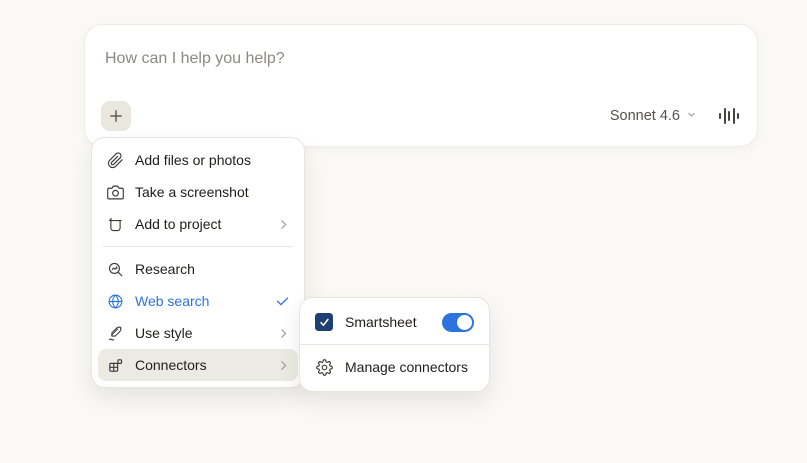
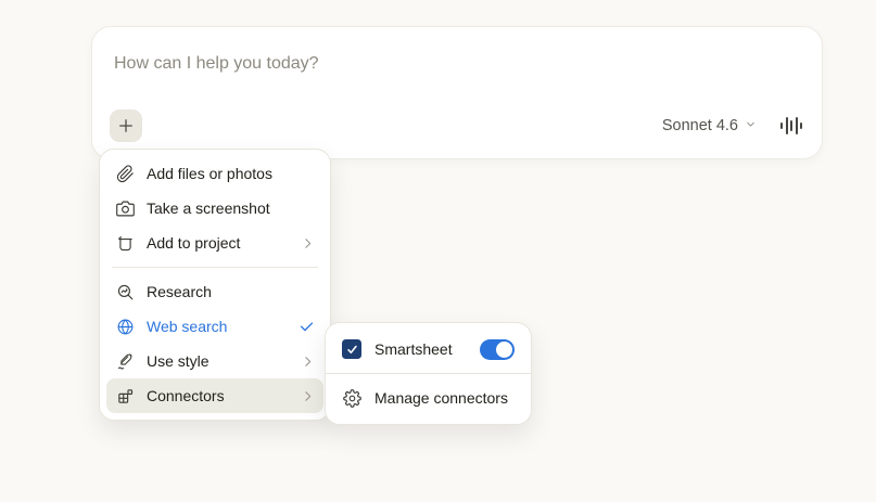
- How can I help you help?
+ How can I help you today?
  Sonnet 4.6
  Add files or photos
  Take a screenshot
  Add to project
  Research
  Web search
  Use style
  Connectors
  Smartsheet
  Manage connectors
